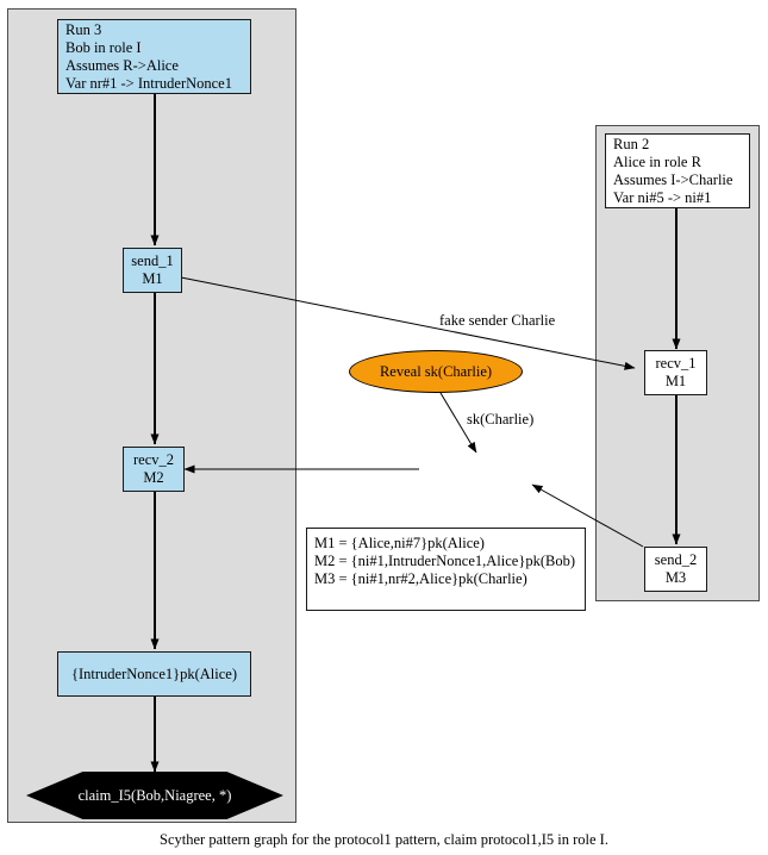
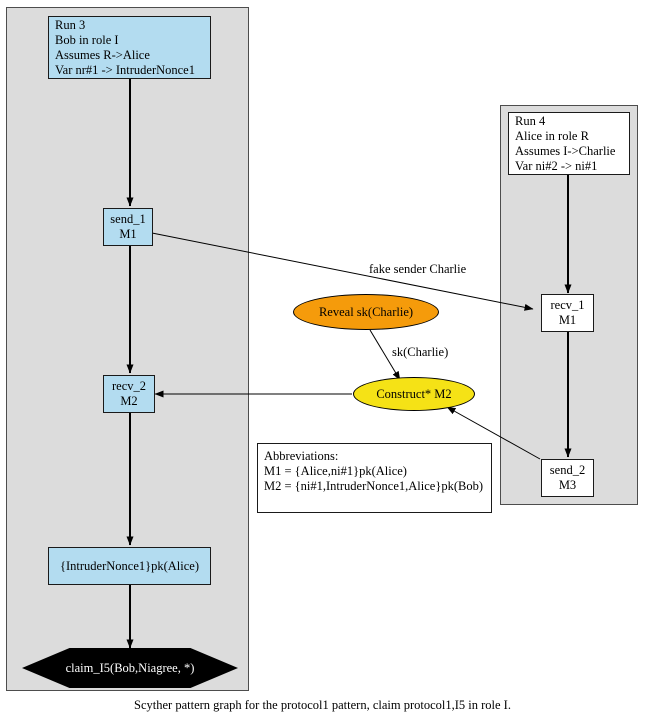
  Run 3
  Bob in role I
  Assumes R->Alice
  Var nr#1 -> IntruderNonce1
  send_1
  M1
  recv_2
  M2
  {IntruderNonce1}pk(Alice)
  claim_I5(Bob,Niagree, *)
- Run 2
+ Run 4
  Alice in role R
  Assumes I->Charlie
- Var ni#5 -> ni#1
+ Var ni#2 -> ni#1
  recv_1
  M1
  send_2
  M3
  Reveal sk(Charlie)
+ Construct* M2
  fake sender Charlie
  sk(Charlie)
+ Abbreviations:
- M1 = {Alice,ni#7}pk(Alice)
+ M1 = {Alice,ni#1}pk(Alice)
  M2 = {ni#1,IntruderNonce1,Alice}pk(Bob)
- M3 = {ni#1,nr#2,Alice}pk(Charlie)
  Scyther pattern graph for the protocol1 pattern, claim protocol1,I5 in role I.
